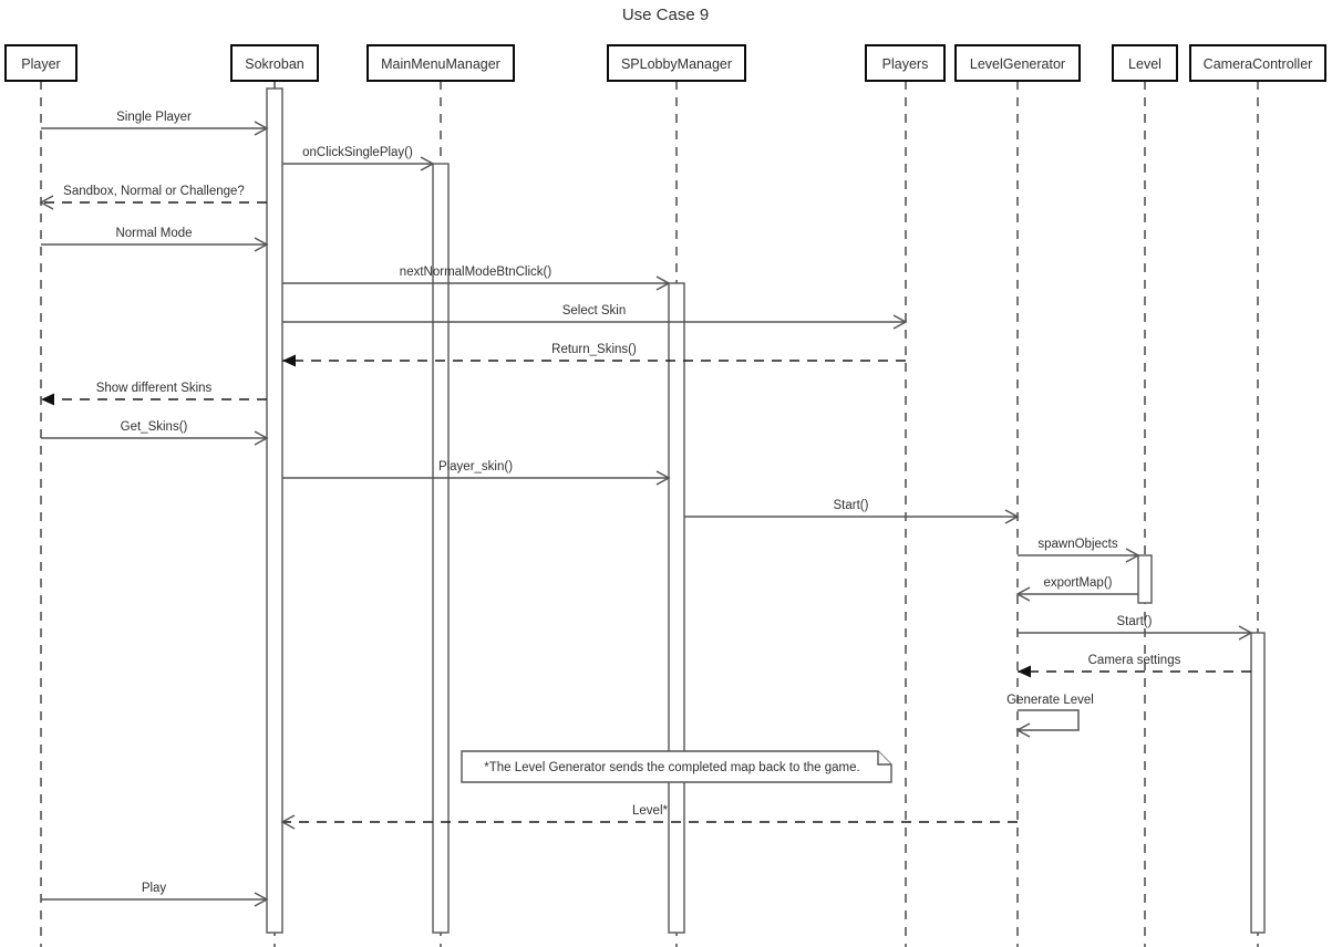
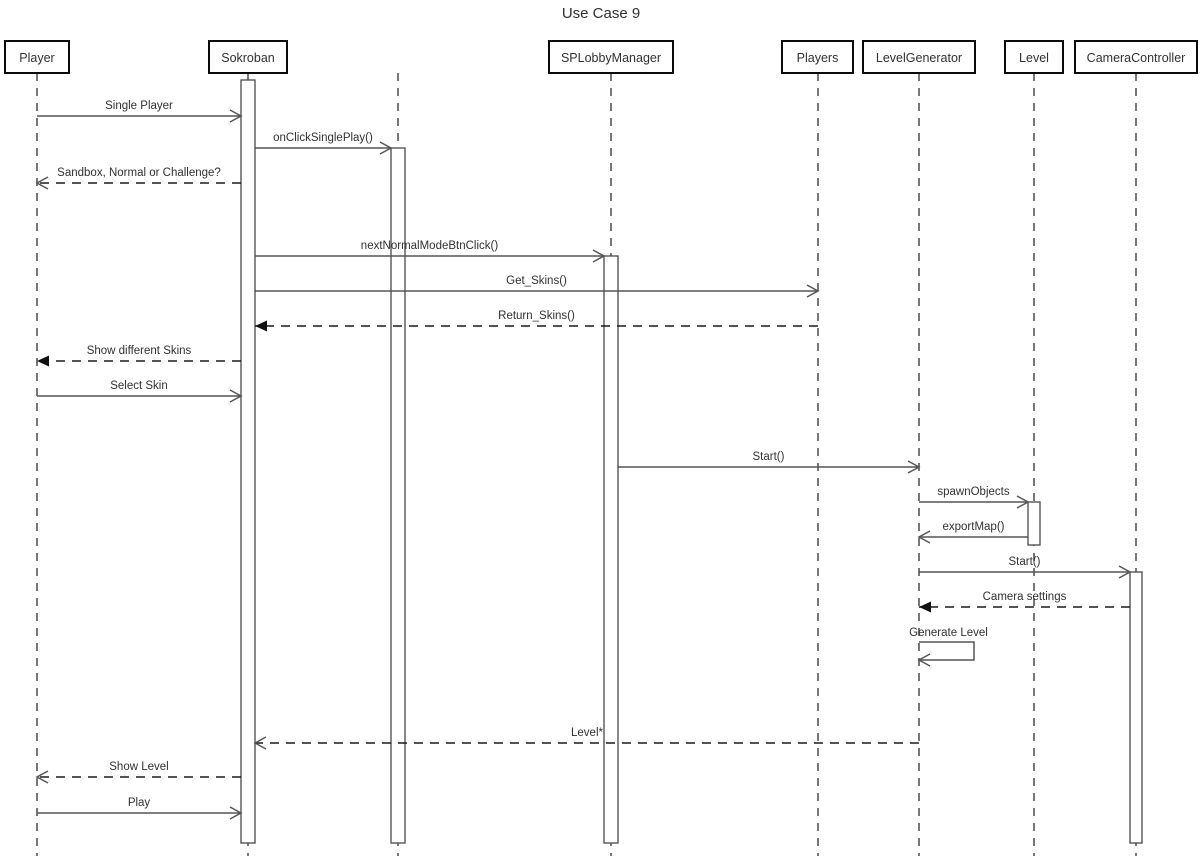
  Use Case 9
  Single Player
  onClickSinglePlay()
  Sandbox, Normal or Challenge?
- Normal Mode
  nextNormalModeBtnClick()
- Select Skin
+ Get_Skins()
  Return_Skins()
  Show different Skins
- Get_Skins()
+ Select Skin
- Player_skin()
  Start()
  spawnObjects
  exportMap()
  Start()
  Camera settings
  Generate Level
  Level*
+ Show Level
  Play
- *The Level Generator sends the completed map back to the game.
  Player
  Sokroban
- MainMenuManager
  SPLobbyManager
  Players
  LevelGenerator
  Level
  CameraController
